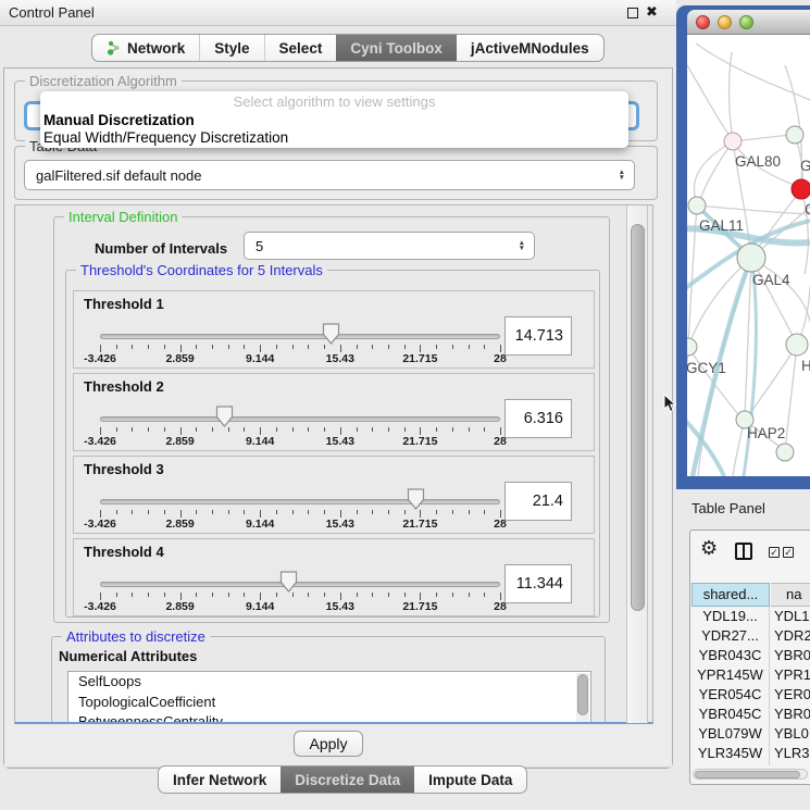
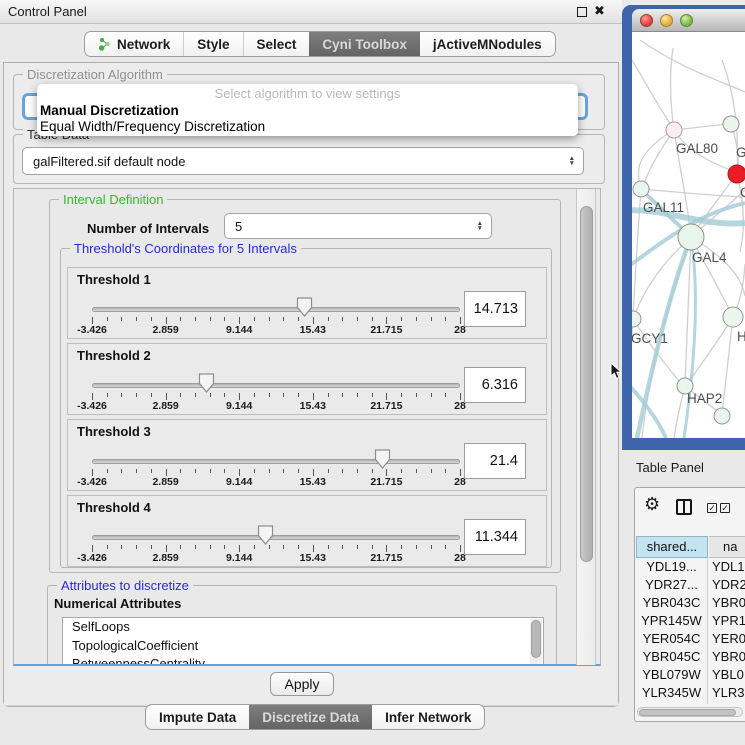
  Control Panel
  ✖
  Network
  Style
  Select
  Cyni Toolbox
  jActiveMNodules
  Discretization Algorithm
  Select algorithm to view settings
  Manual Discretization
  Equal Width/Frequency Discretization
  galFiltered.sif default node
  Interval Definition
  Number of Intervals
  5
  Threshold's Coordinates for 5 Intervals
  Threshold 1
  -3.426
  2.859
  9.144
  15.43
  21.715
  28
  14.713
  Threshold 2
  -3.426
  2.859
  9.144
  15.43
  21.715
  28
  6.316
  Threshold 3
  -3.426
  2.859
  9.144
  15.43
  21.715
  28
  21.4
  Threshold 4
  -3.426
  2.859
  9.144
  15.43
  21.715
  28
  11.344
  Attributes to discretize
  Numerical Attributes
  SelfLoops
  TopologicalCoefficient
  BetweennessCentrality
  Apply
- Infer Network
+ Impute Data
  Discretize Data
- Impute Data
+ Infer Network
  GAL80
  GAL11
  GAL4
  GCY1
  H
  HAP2
  Table Panel
  ⚙
  ✓
  ✓
  shared...
  na
  YDL19...
  YDL1
  YDR27...
  YDR2
  YBR043C
  YBR0
  YPR145W
  YPR1
  YER054C
  YER0
  YBR045C
  YBR0
  YBL079W
  YBL0
  YLR345W
  YLR3
